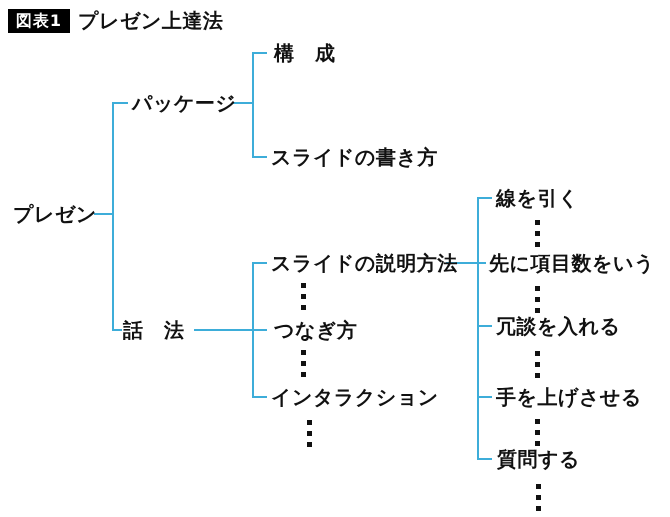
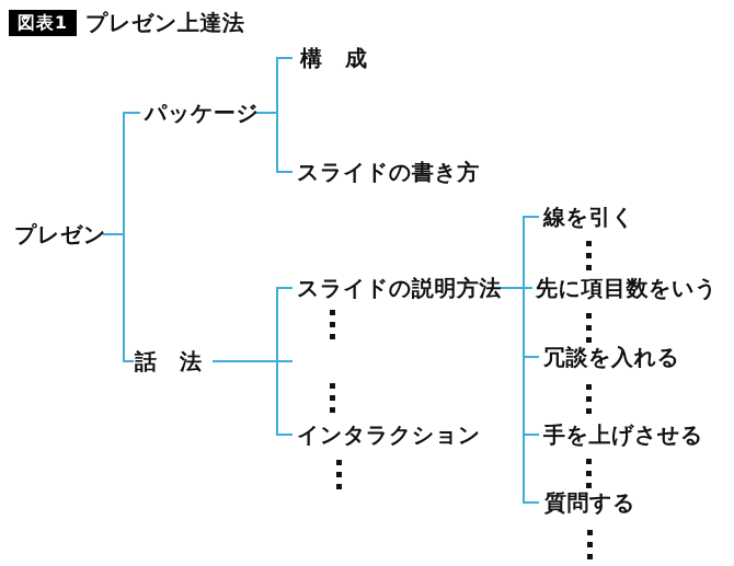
  図表1
  プレゼン上達法
  プレゼン
  パッケージ
  話 法
  構 成
  スライドの書き方
  スライドの説明方法
- つなぎ方
  インタラクション
  線を引く
  先に項目数をいう
  冗談を入れる
  手を上げさせる
  質問する
